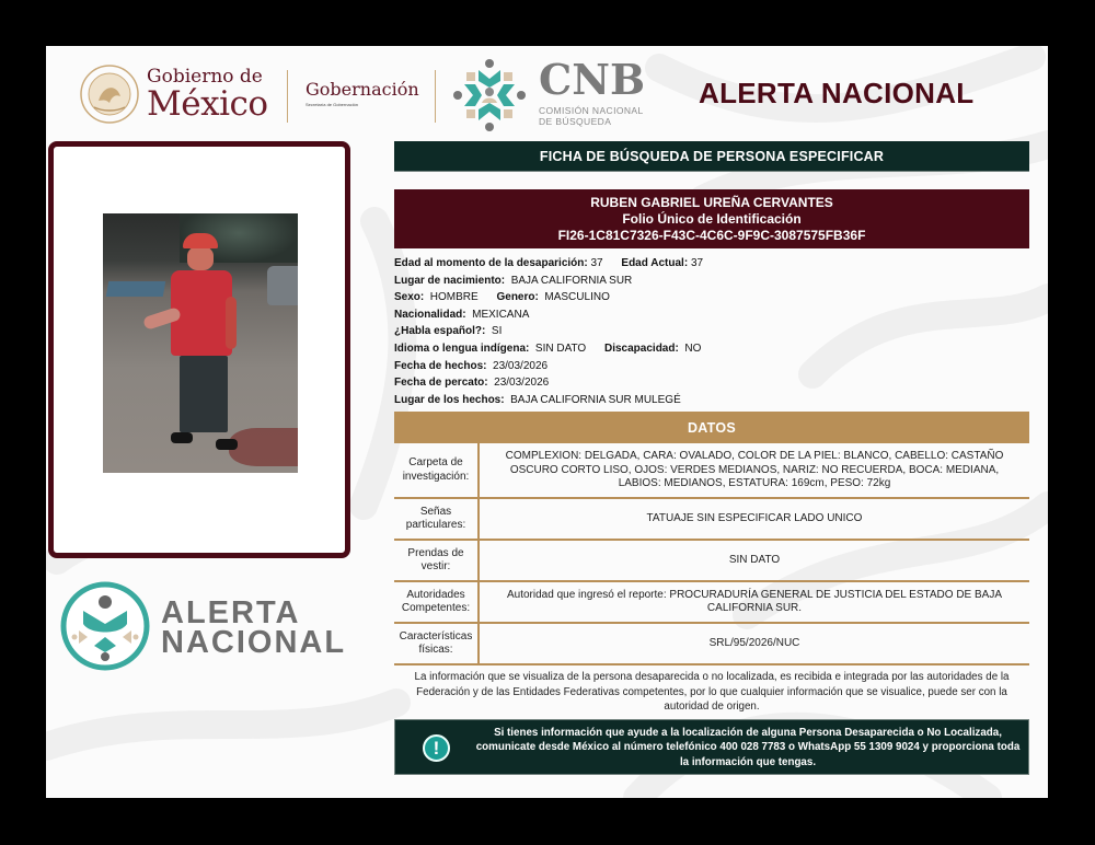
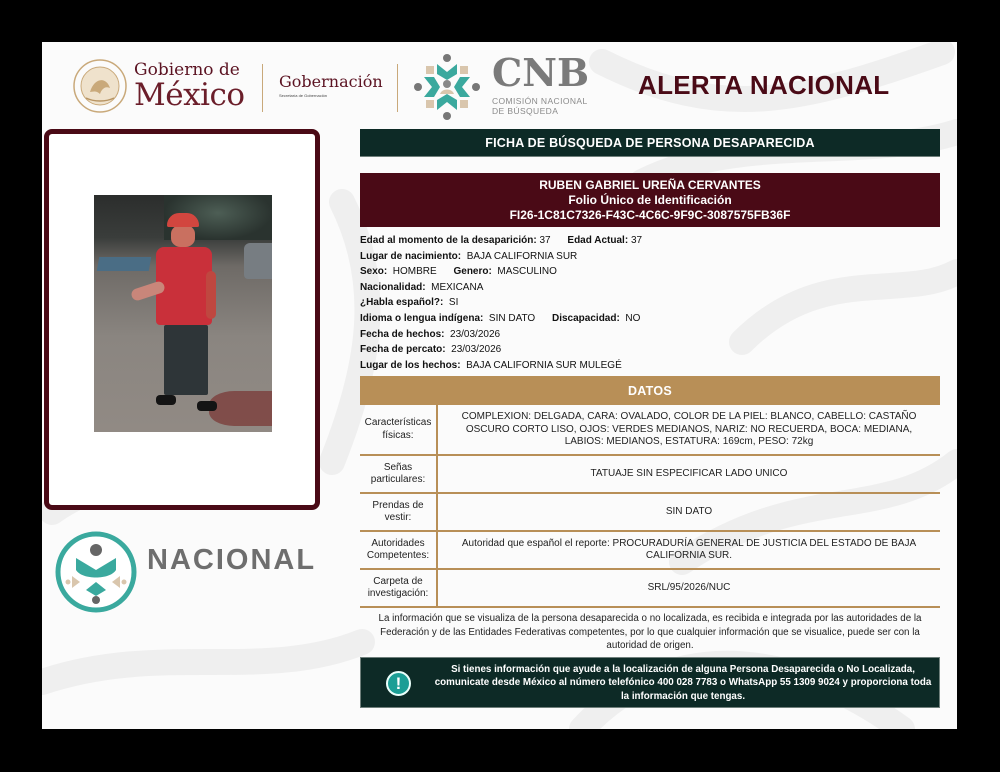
  Gobierno de
  México
  Gobernación
  CNB
  COMISIÓN NACIONAL
  DE BÚSQUEDA
  ALERTA NACIONAL
- ALERTA
  NACIONAL
- FICHA DE BÚSQUEDA DE PERSONA ESPECIFICAR
+ FICHA DE BÚSQUEDA DE PERSONA DESAPARECIDA
  RUBEN GABRIEL UREÑA CERVANTES
  Folio Único de Identificación
  FI26-1C81C7326-F43C-4C6C-9F9C-3087575FB36F
  Edad al momento de la desaparición: 37 Edad Actual: 37
  Lugar de nacimiento: BAJA CALIFORNIA SUR
  Sexo: HOMBRE Genero: MASCULINO
  Nacionalidad: MEXICANA
  ¿Habla español?: SI
  Idioma o lengua indígena: SIN DATO Discapacidad: NO
  Fecha de hechos: 23/03/2026
  Fecha de percato: 23/03/2026
  Lugar de los hechos: BAJA CALIFORNIA SUR MULEGÉ
  DATOS
- Carpeta de investigación:	COMPLEXION: DELGADA, CARA: OVALADO, COLOR DE LA PIEL: BLANCO, CABELLO: CASTAÑO OSCURO CORTO LISO, OJOS: VERDES MEDIANOS, NARIZ: NO RECUERDA, BOCA: MEDIANA, LABIOS: MEDIANOS, ESTATURA: 169cm, PESO: 72kg
+ Características físicas:	COMPLEXION: DELGADA, CARA: OVALADO, COLOR DE LA PIEL: BLANCO, CABELLO: CASTAÑO OSCURO CORTO LISO, OJOS: VERDES MEDIANOS, NARIZ: NO RECUERDA, BOCA: MEDIANA, LABIOS: MEDIANOS, ESTATURA: 169cm, PESO: 72kg
  Señas particulares:	TATUAJE SIN ESPECIFICAR LADO UNICO
  Prendas de vestir:	SIN DATO
- Autoridades Competentes:	Autoridad que ingresó el reporte: PROCURADURÍA GENERAL DE JUSTICIA DEL ESTADO DE BAJA CALIFORNIA SUR.
+ Autoridades Competentes:	Autoridad que español el reporte: PROCURADURÍA GENERAL DE JUSTICIA DEL ESTADO DE BAJA CALIFORNIA SUR.
- Características físicas:	SRL/95/2026/NUC
+ Carpeta de investigación:	SRL/95/2026/NUC
  La información que se visualiza de la persona desaparecida o no localizada, es recibida e integrada por las autoridades de la Federación y de las Entidades Federativas competentes, por lo que cualquier información que se visualice, puede ser con la autoridad de origen.
  !
  Si tienes información que ayude a la localización de alguna Persona Desaparecida o No Localizada, comunicate desde México al número telefónico 400 028 7783 o WhatsApp 55 1309 9024 y proporciona toda la información que tengas.
